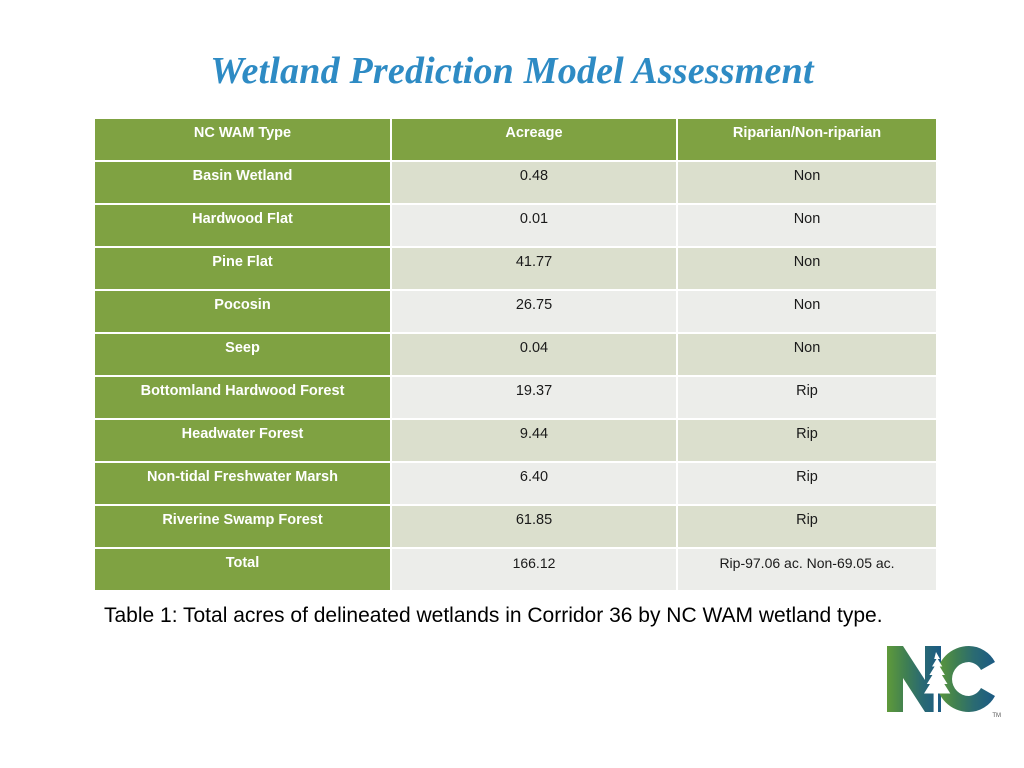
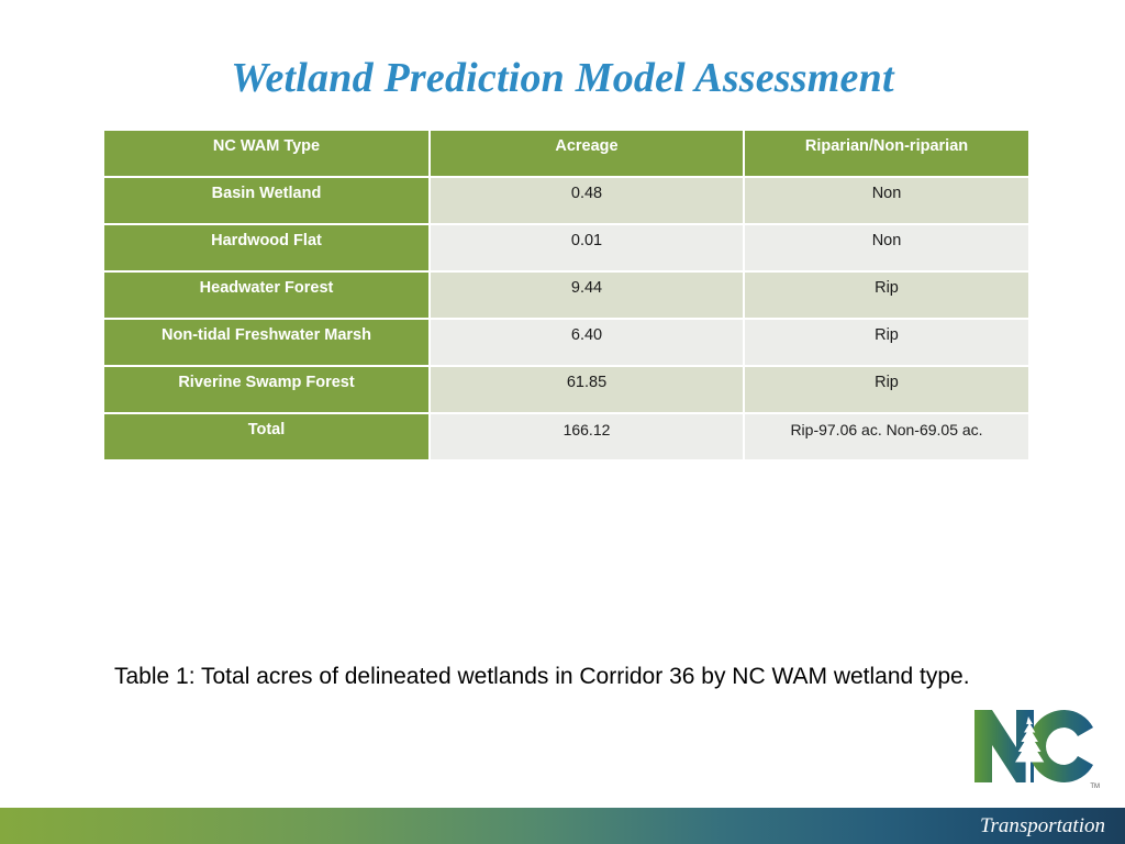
  Wetland Prediction Model Assessment
  NC WAM Type	Acreage	Riparian/Non-riparian
  Basin Wetland	0.48	Non
  Hardwood Flat	0.01	Non
- Pine Flat	41.77	Non
- Pocosin	26.75	Non
- Seep	0.04	Non
- Bottomland Hardwood Forest	19.37	Rip
  Headwater Forest	9.44	Rip
  Non-tidal Freshwater Marsh	6.40	Rip
  Riverine Swamp Forest	61.85	Rip
  Total	166.12	Rip-97.06 ac. Non-69.05 ac.
  Table 1: Total acres of delineated wetlands in Corridor 36 by NC WAM wetland type.
+ Transportation
